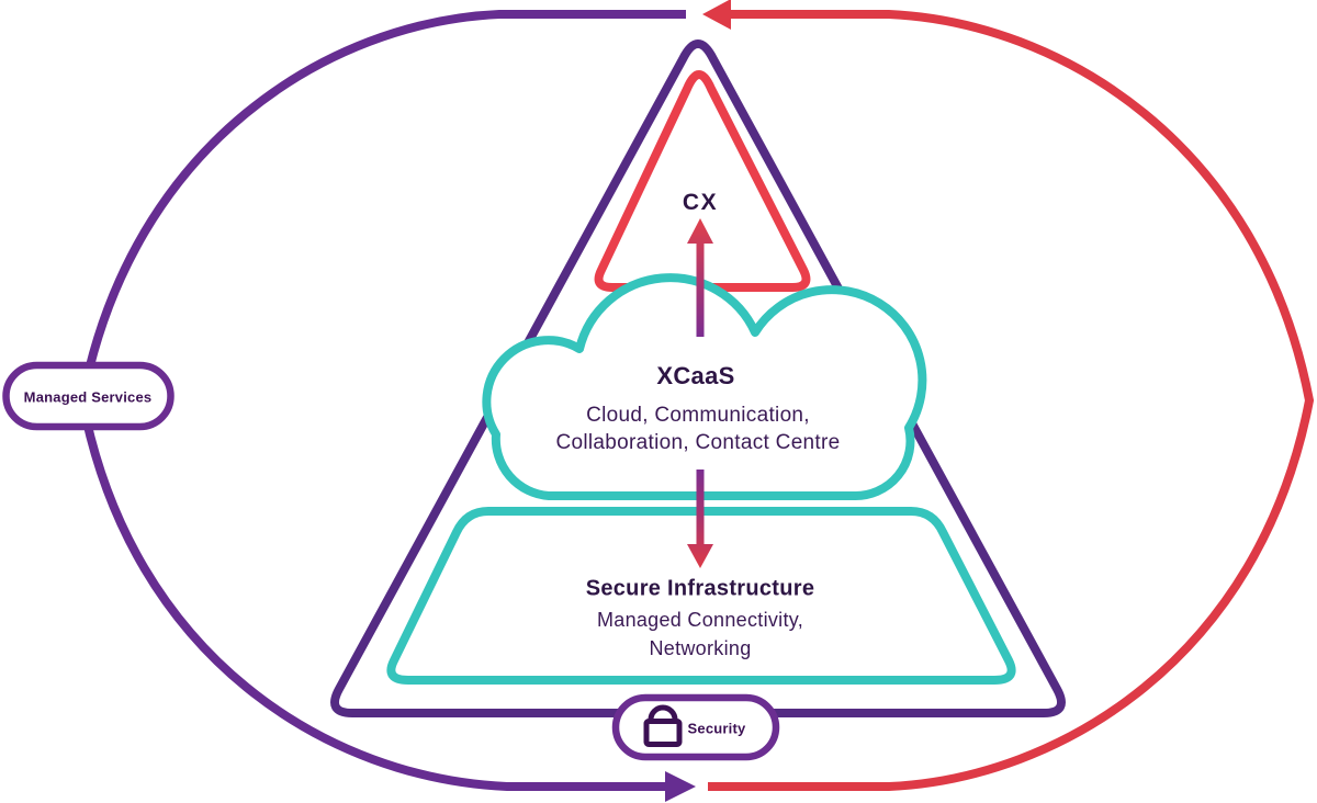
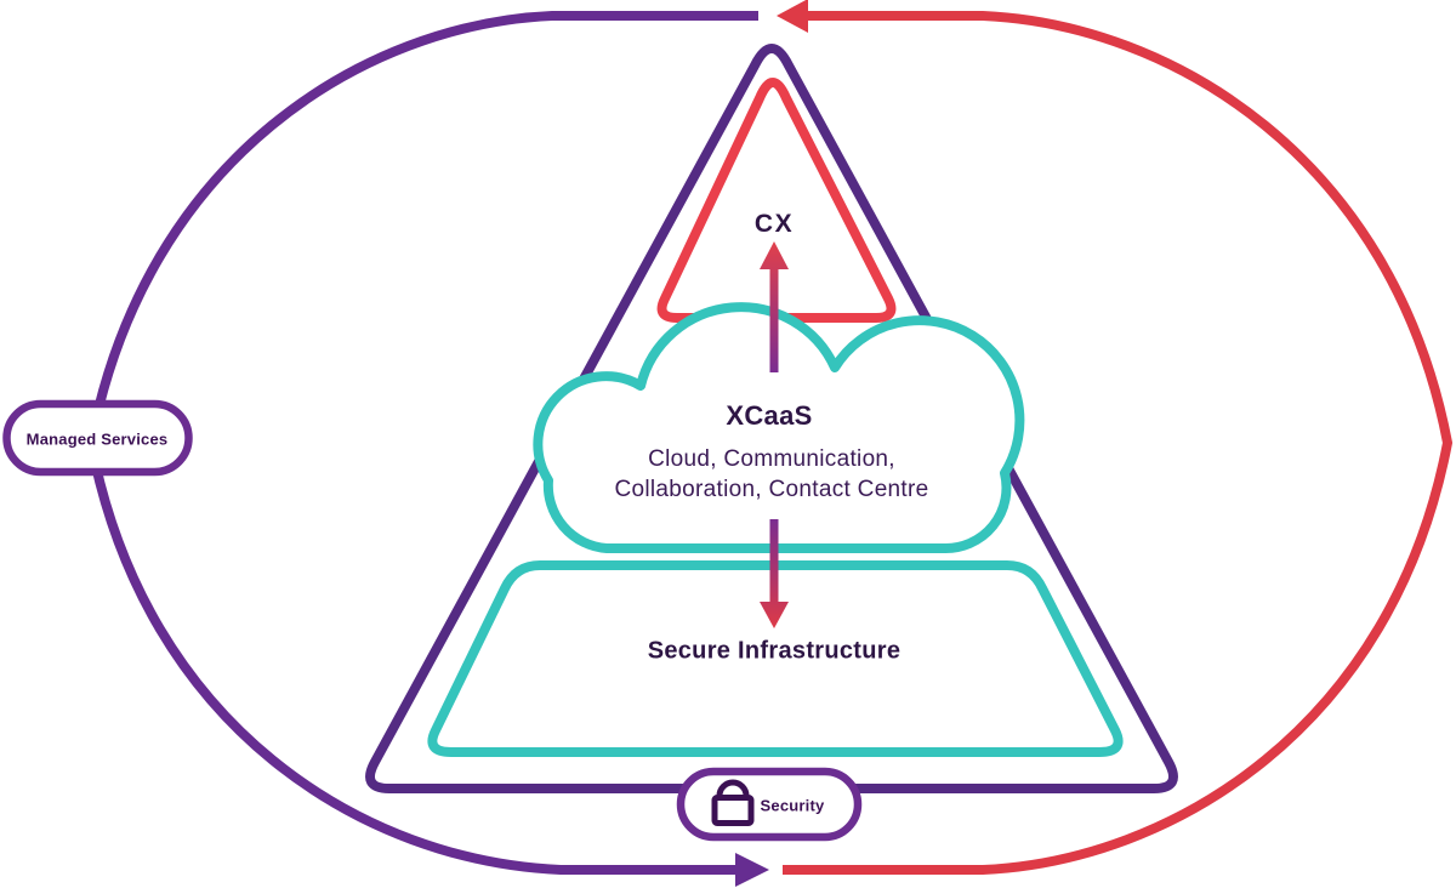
  CX
  XCaaS
  Cloud, Communication,
  Collaboration, Contact Centre
  Secure Infrastructure
- Managed Connectivity,
- Networking
  Managed Services
  Security
